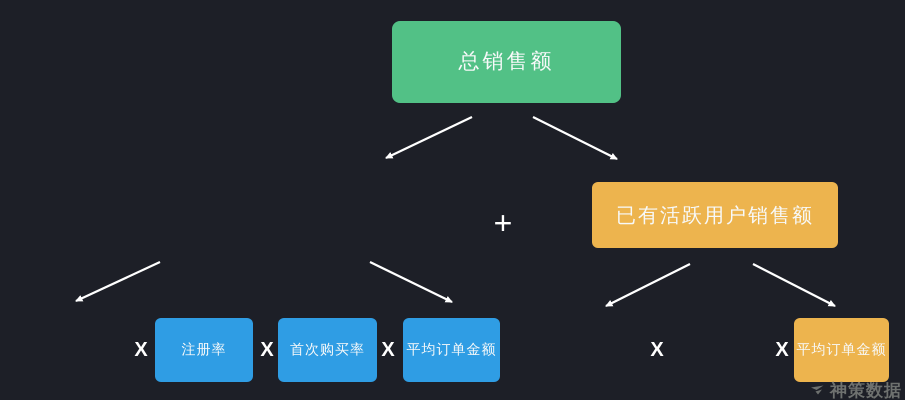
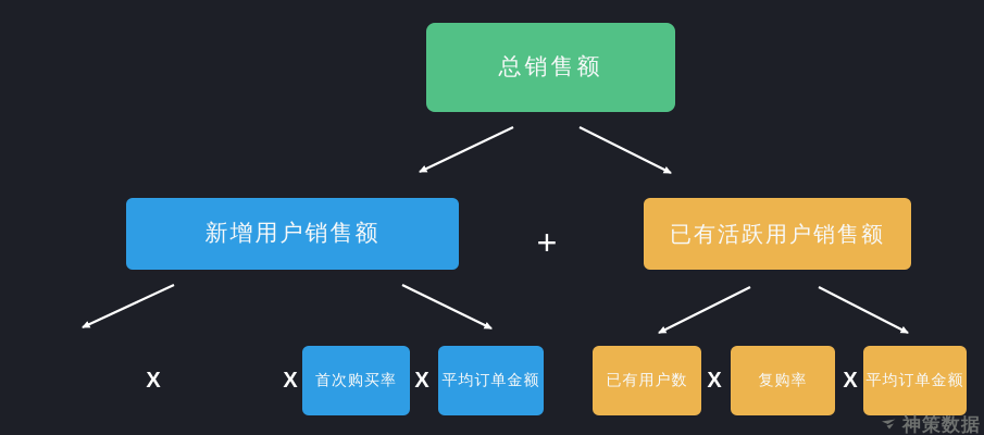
  总销售额
+ 新增用户销售额
  +
  已有活跃用户销售额
  X
- 注册率
  X
  首次购买率
  X
  平均订单金额
+ 已有用户数
  X
+ 复购率
  X
  平均订单金额
  神策数据
